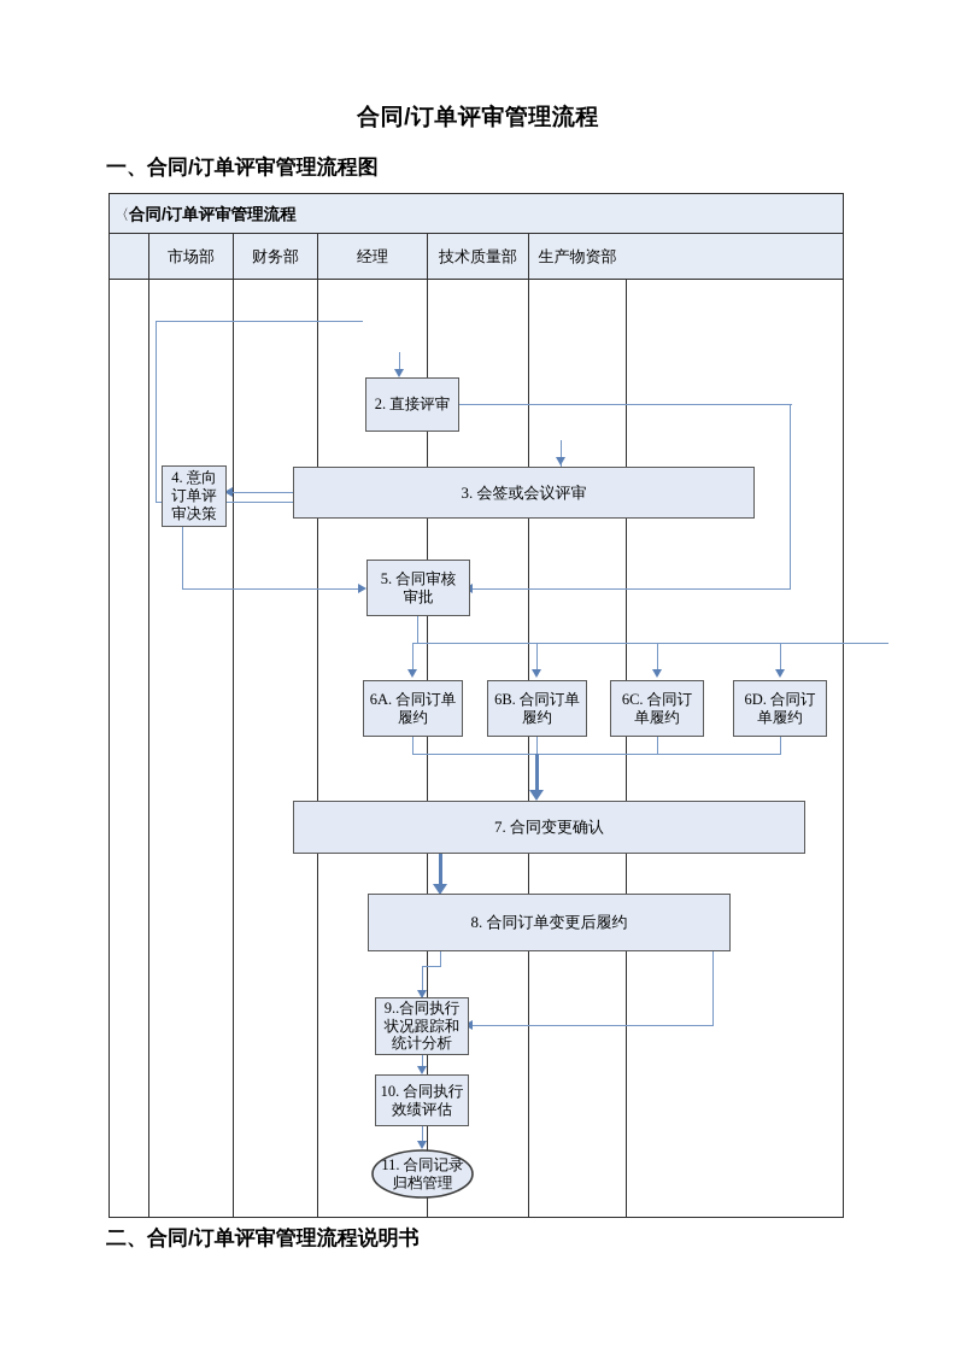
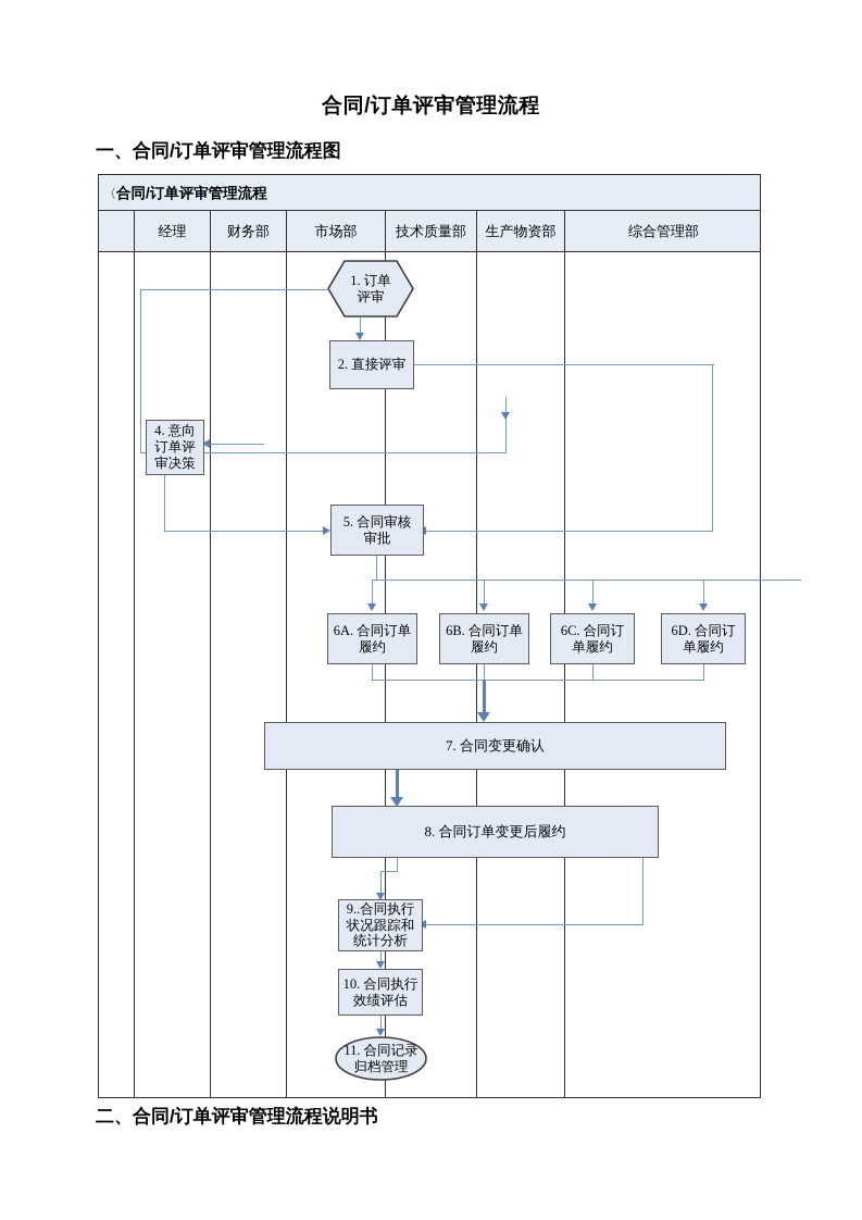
  合同/订单评审管理流程
  一、合同/订单评审管理流程图
  二、合同/订单评审管理流程说明书
  〈合同/订单评审管理流程
- 市场部
+ 经理
  财务部
- 经理
+ 市场部
  技术质量部
  生产物资部
+ 综合管理部
+ 1. 订单
+ 评审
  2. 直接评审
- 3. 会签或会议评审
  4. 意向
  订单评
  审决策
  5. 合同审核
  审批
  6A. 合同订单
  履约
  6B. 合同订单
  履约
  6C. 合同订
  单履约
  6D. 合同订
  单履约
  7. 合同变更确认
  8. 合同订单变更后履约
  9..合同执行
  状况跟踪和
  统计分析
  10. 合同执行
  效绩评估
  11. 合同记录
  归档管理
